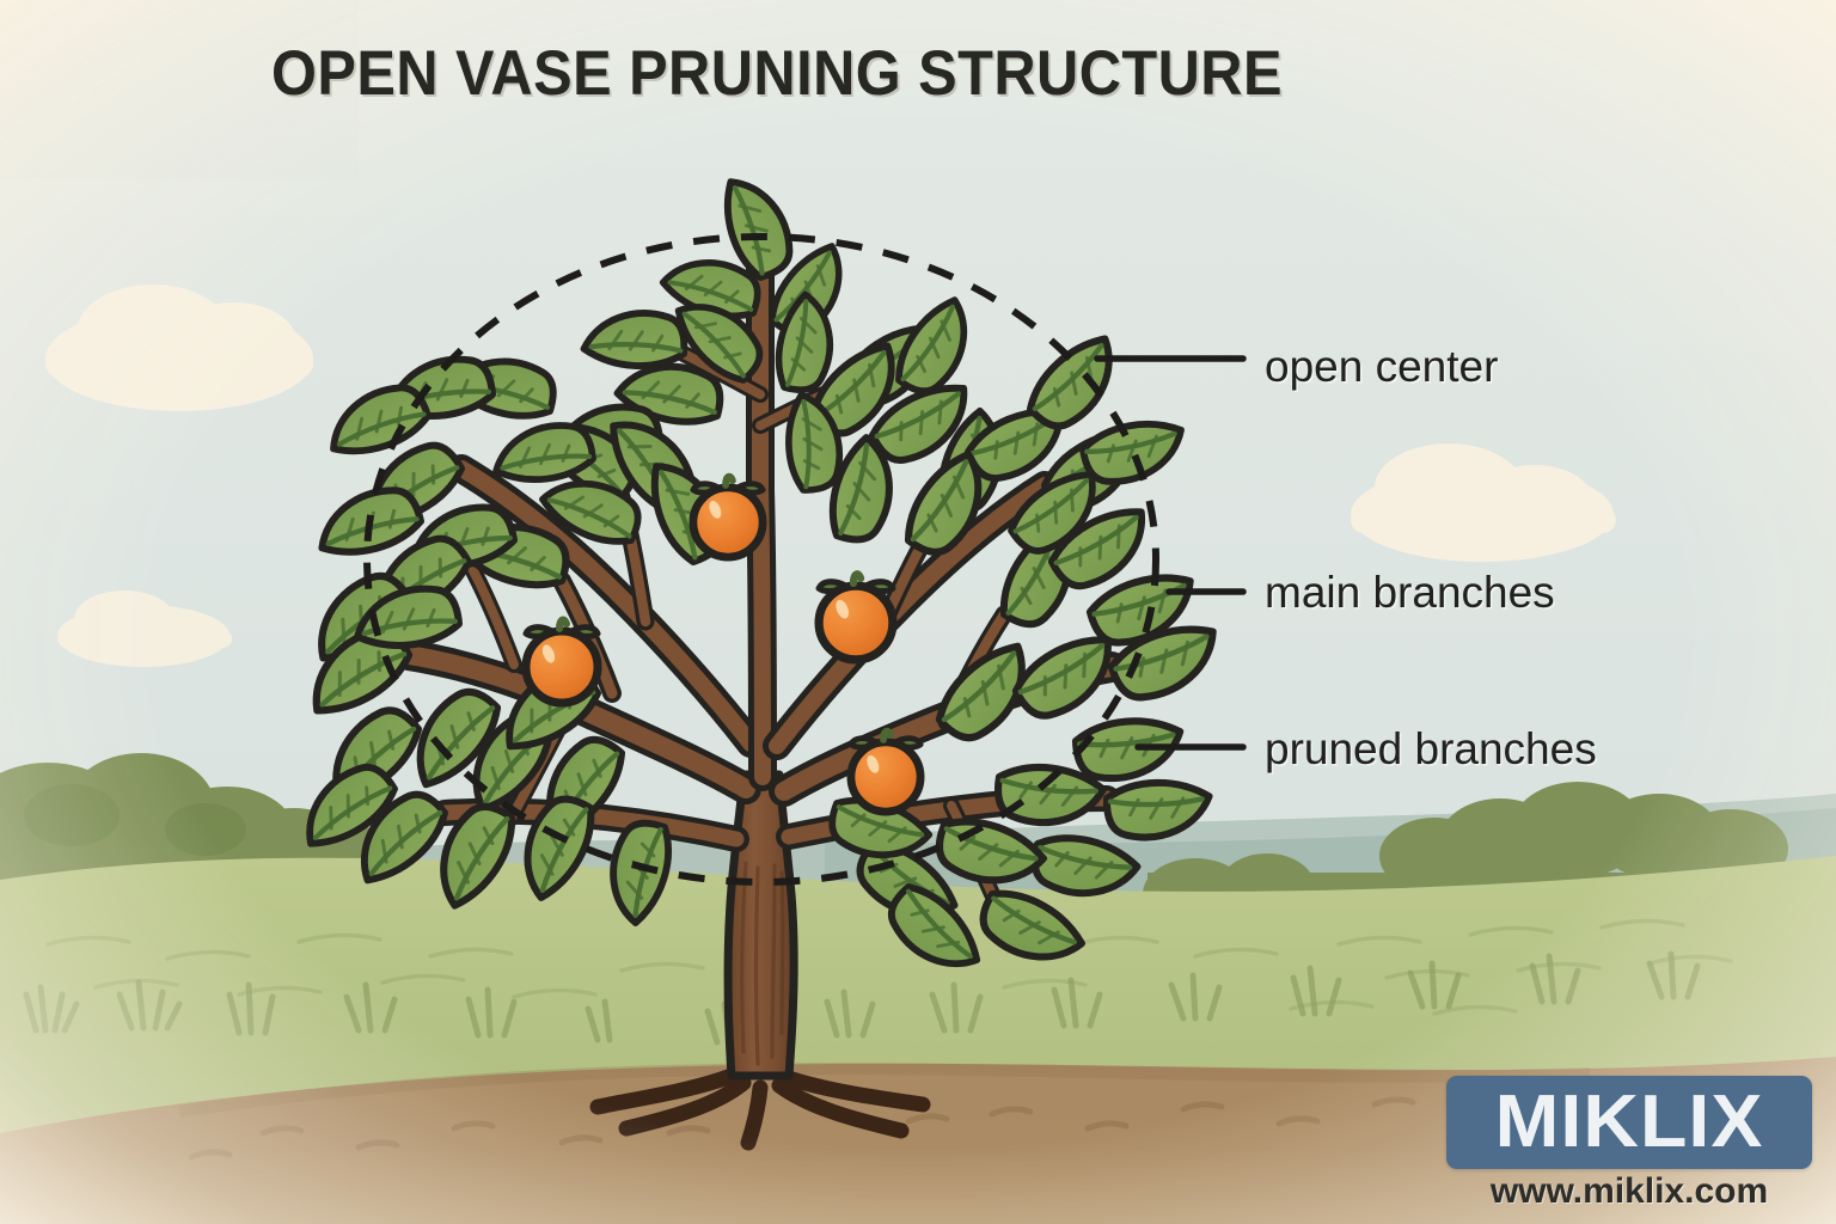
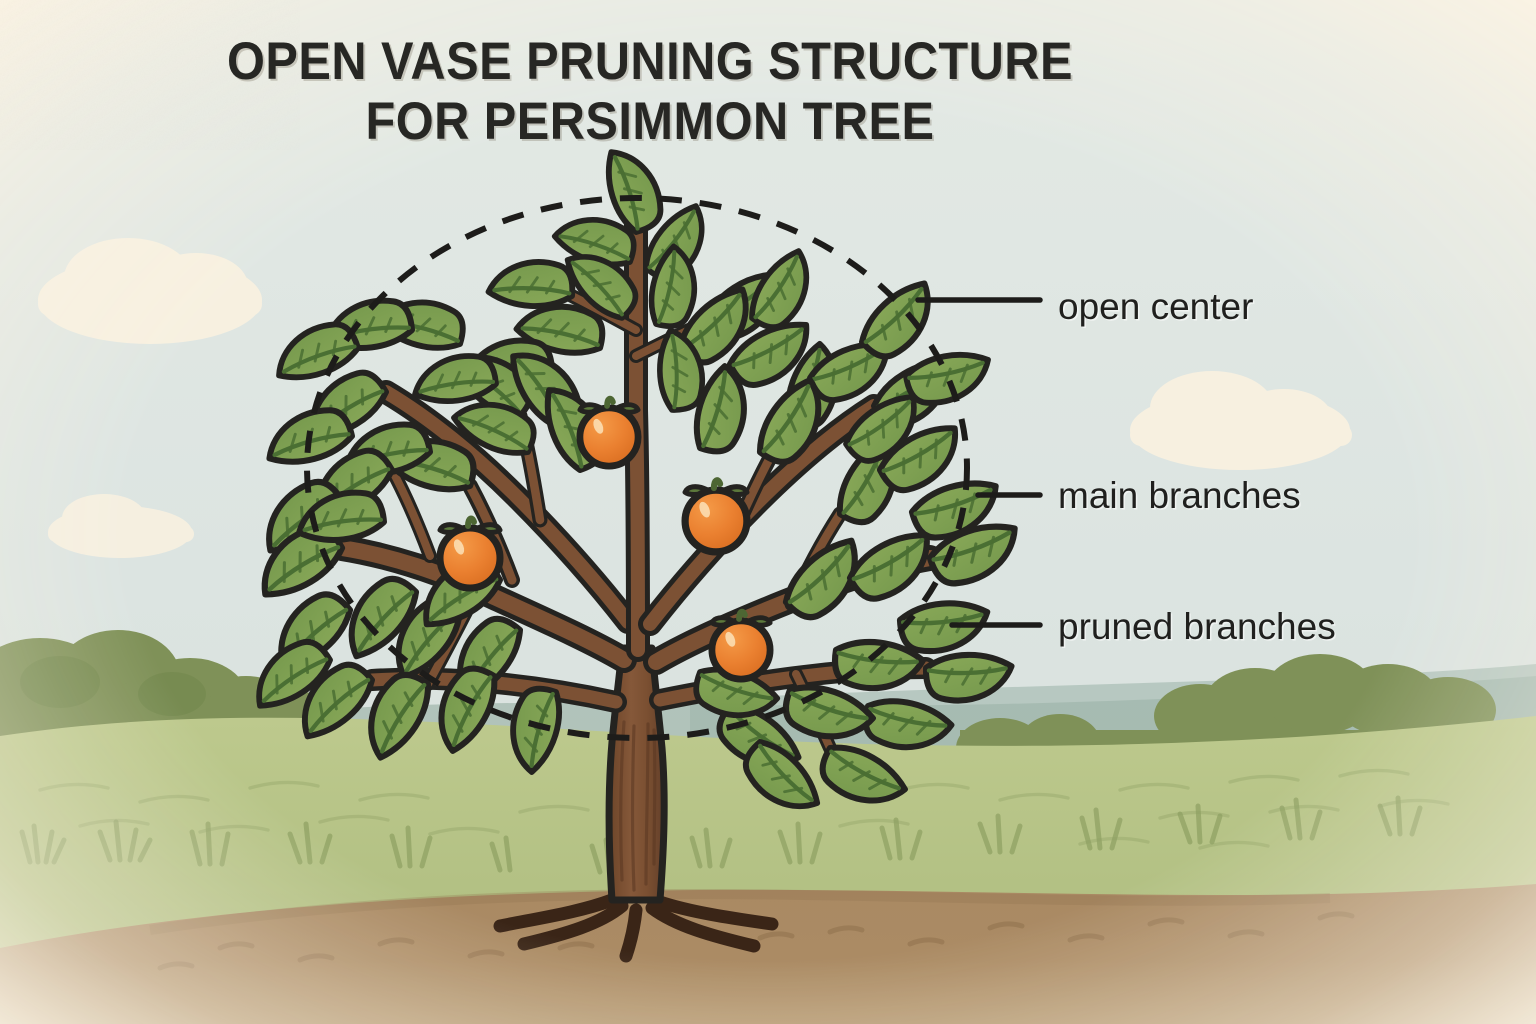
  OPEN VASE PRUNING STRUCTURE
+ FOR PERSIMMON TREE
  open center
  main branches
  pruned branches
- MIKLIX
- www.miklix.com
